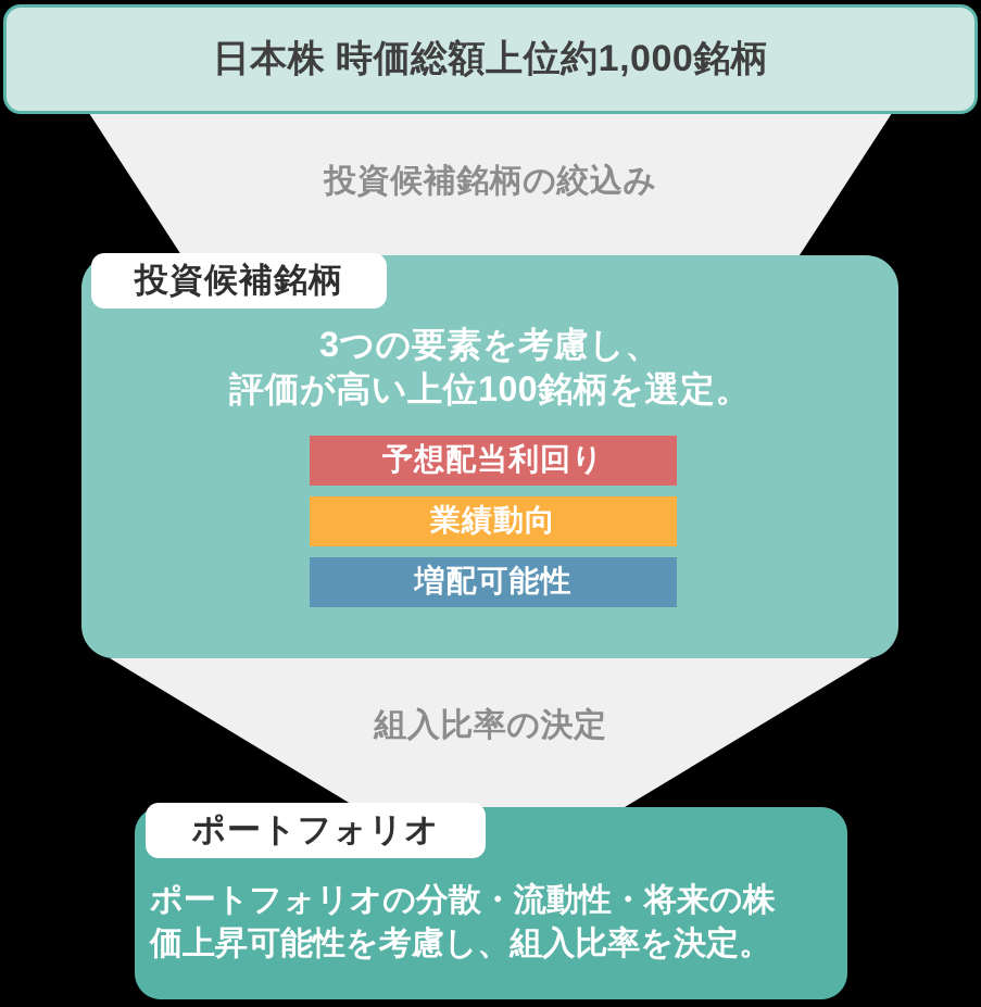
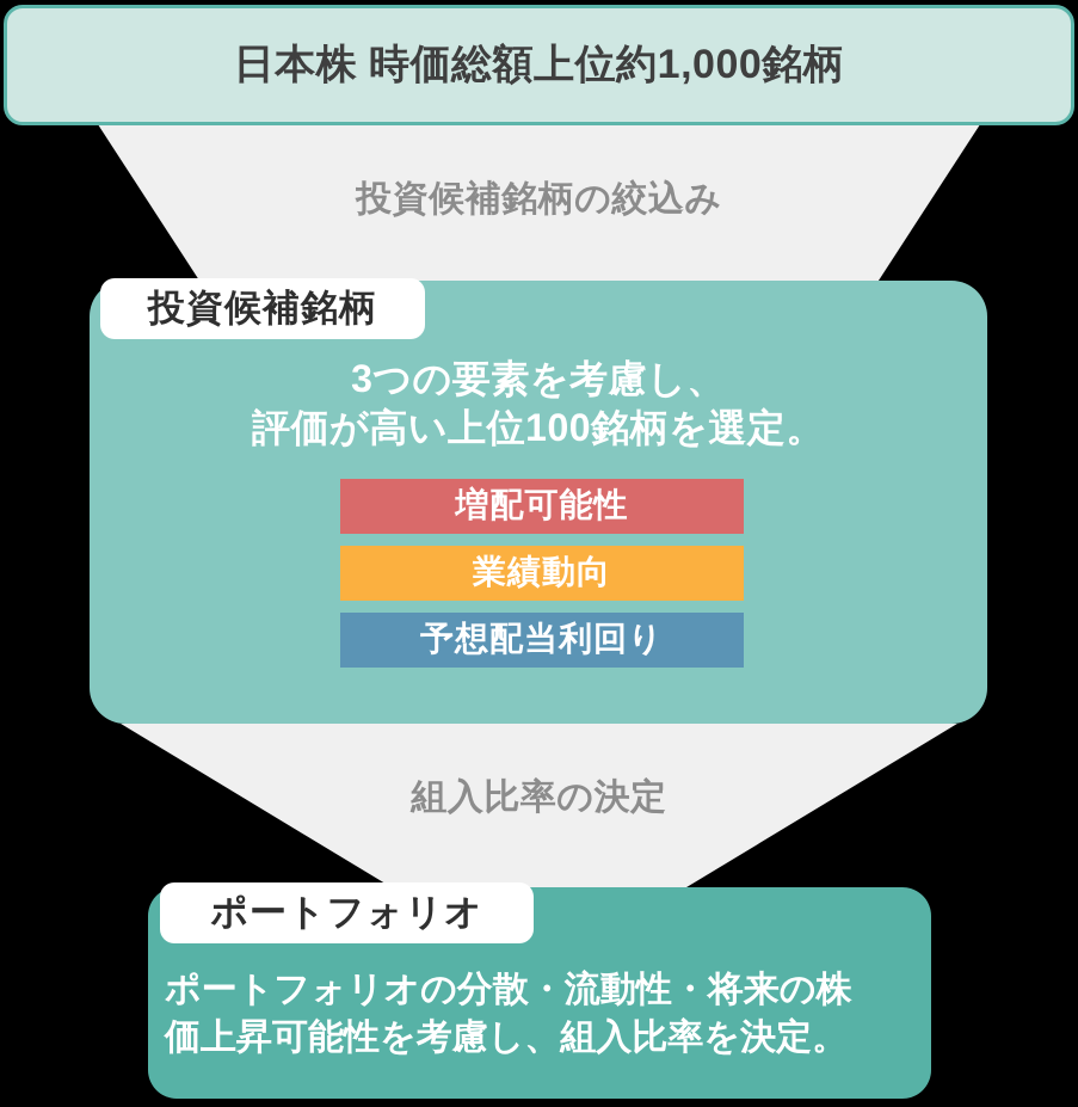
  投資候補銘柄の絞込み
  組入比率の決定
  日本株 時価総額上位約1,000銘柄
  投資候補銘柄
  3つの要素を考慮し、
  評価が高い上位100銘柄を選定。
- 予想配当利回り
+ 増配可能性
  業績動向
- 増配可能性
+ 予想配当利回り
  ポートフォリオ
  ポートフォリオの分散・流動性・将来の株
  価上昇可能性を考慮し、組入比率を決定。
